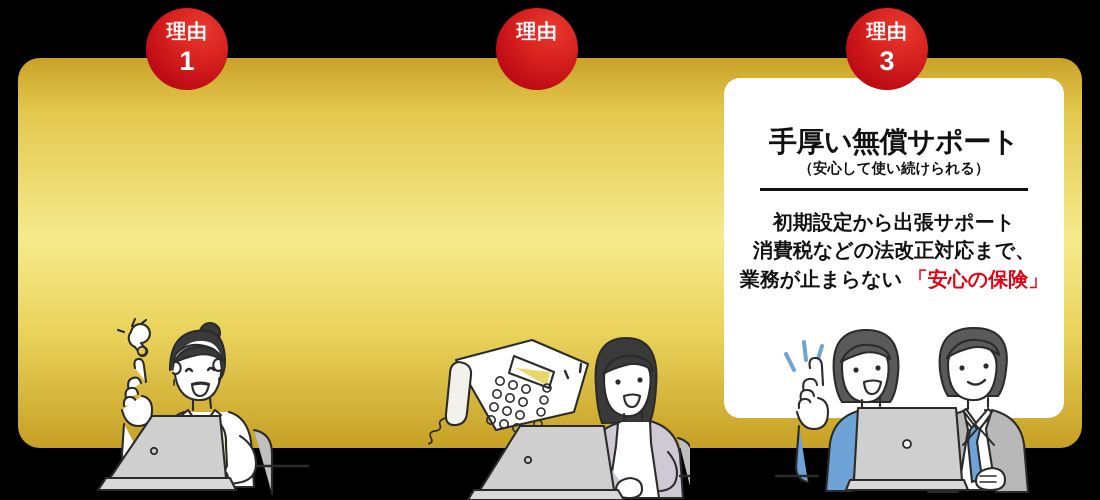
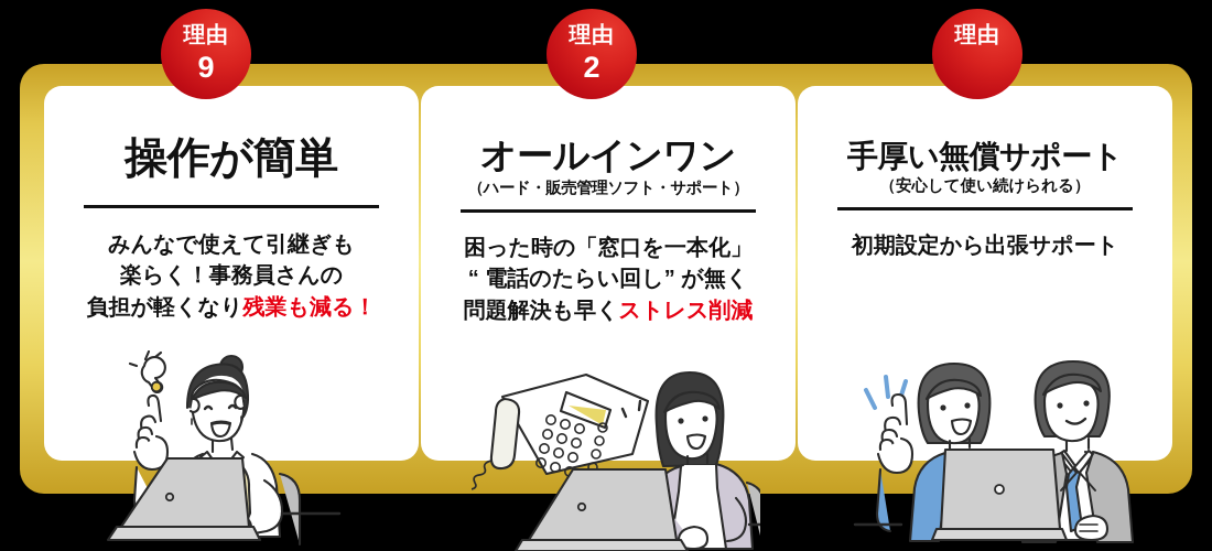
+ 操作が簡単
+ みんなで使えて引継ぎも
+ 楽らく！事務員さんの
+ 負担が軽くなり残業も減る！
+ オールインワン
+ （ハード・販売管理ソフト・サポート）
+ 困った時の「窓口を一本化」
+ “ 電話のたらい回し” が無く
+ 問題解決も早くストレス削減
  手厚い無償サポート
  （安心して使い続けられる）
  初期設定から出張サポート
- 消費税などの法改正対応まで、
- 業務が止まらない 「安心の保険」
  理由
- 1
+ 9
  理由
+ 2
  理由
- 3
